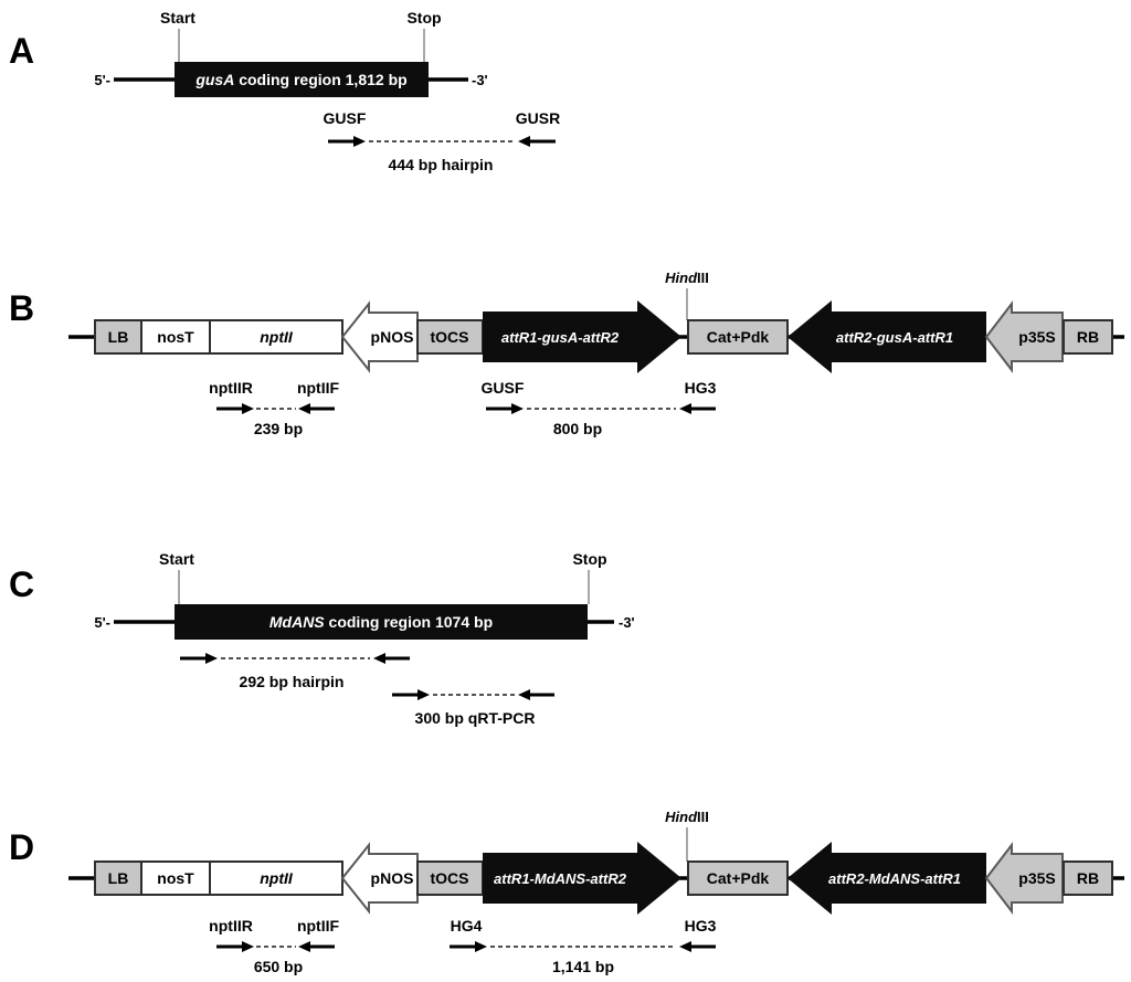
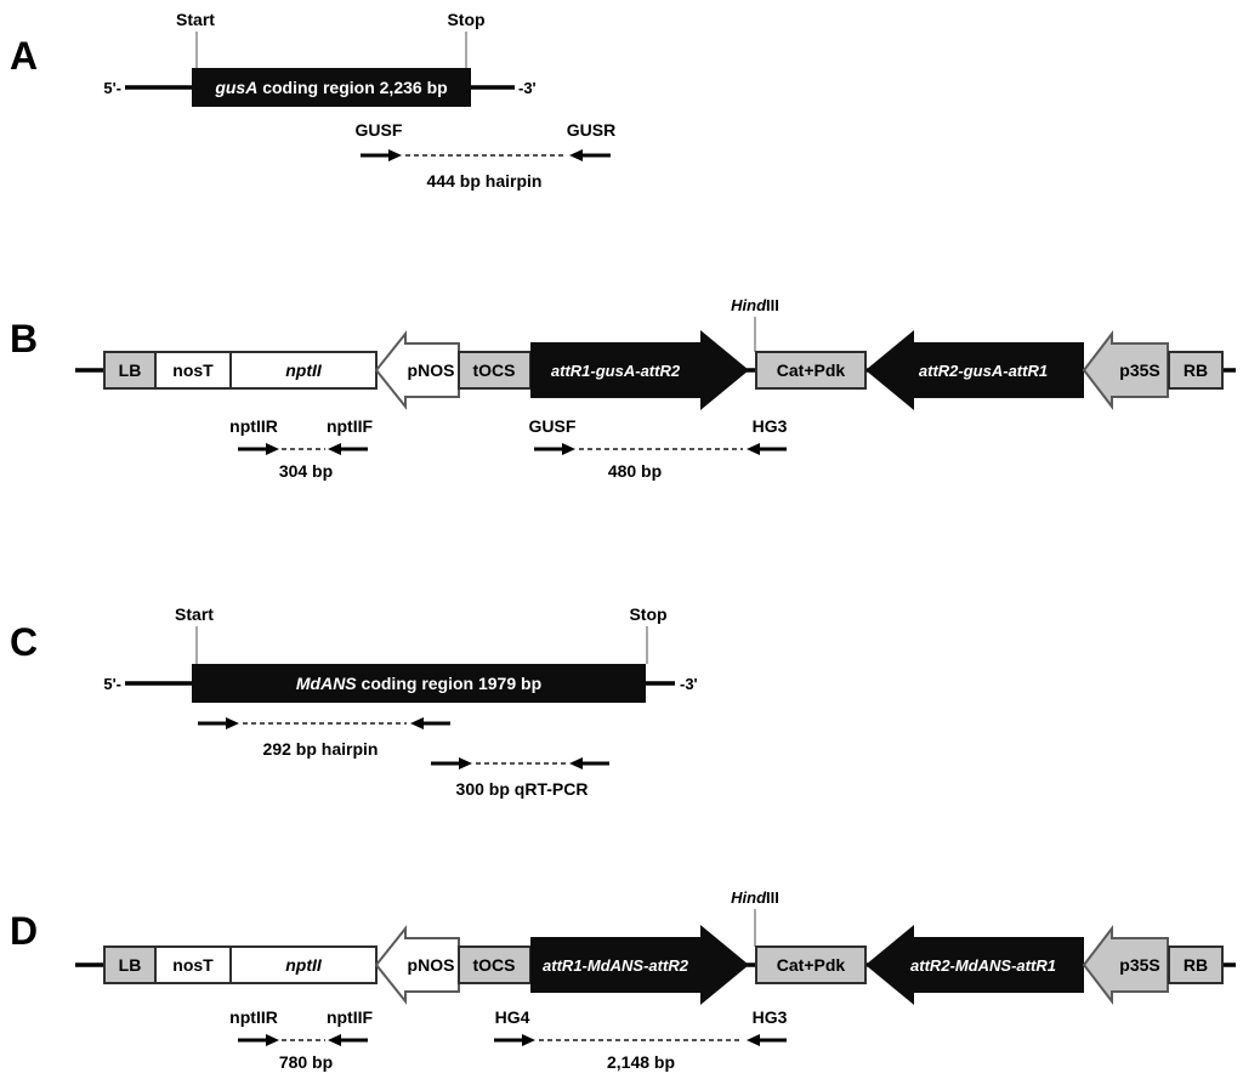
  A
  Start
  Stop
  5'-
- gusA coding region 1,812 bp
+ gusA coding region 2,236 bp
  -3'
  GUSF
  GUSR
  444 bp hairpin
  B
  HindIII
  LB
  nosT
  nptII
  pNOS
  tOCS
  attR1-gusA-attR2
  Cat+Pdk
  attR2-gusA-attR1
  p35S
  RB
  nptIIR
  nptIIF
- 239 bp
+ 304 bp
  GUSF
  HG3
- 800 bp
+ 480 bp
  C
  Start
  Stop
  5'-
- MdANS coding region 1074 bp
+ MdANS coding region 1979 bp
  -3'
  292 bp hairpin
  300 bp qRT-PCR
  D
  HindIII
  LB
  nosT
  nptII
  pNOS
  tOCS
  attR1-MdANS-attR2
  Cat+Pdk
  attR2-MdANS-attR1
  p35S
  RB
  nptIIR
  nptIIF
- 650 bp
+ 780 bp
  HG4
  HG3
- 1,141 bp
+ 2,148 bp
